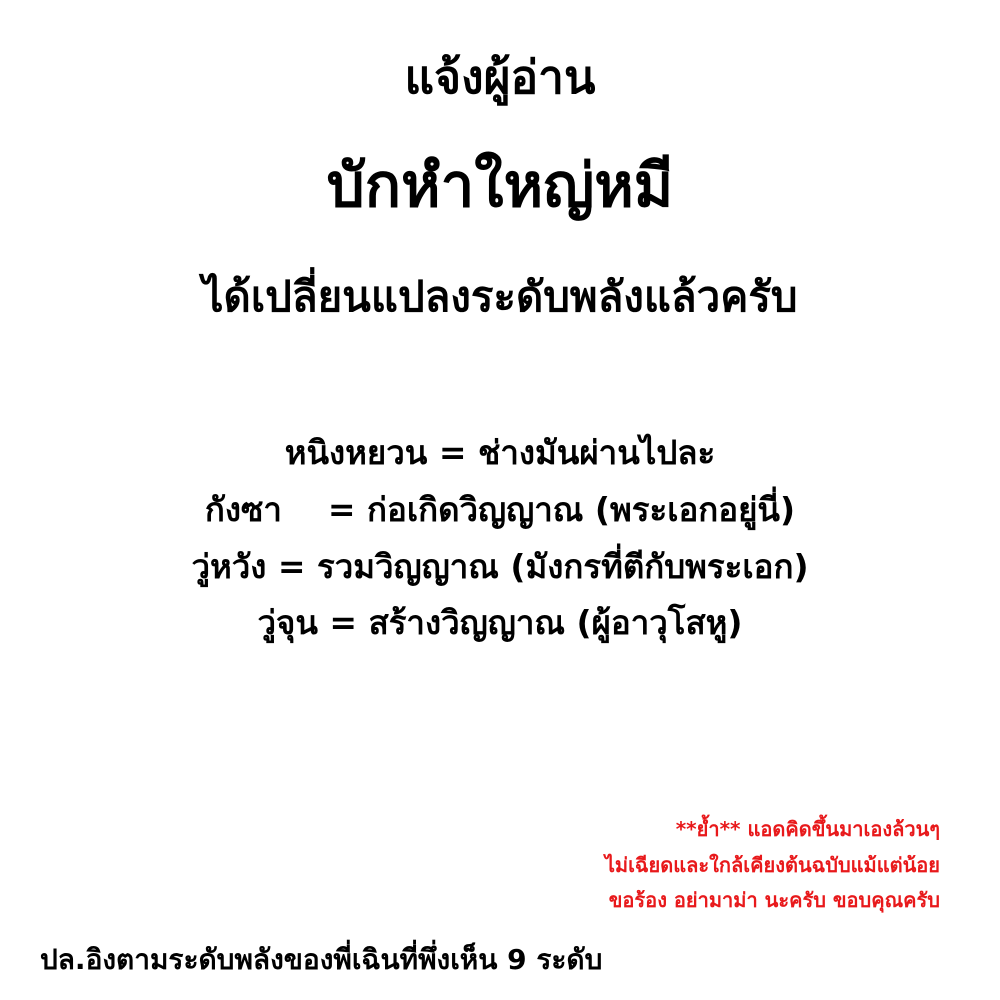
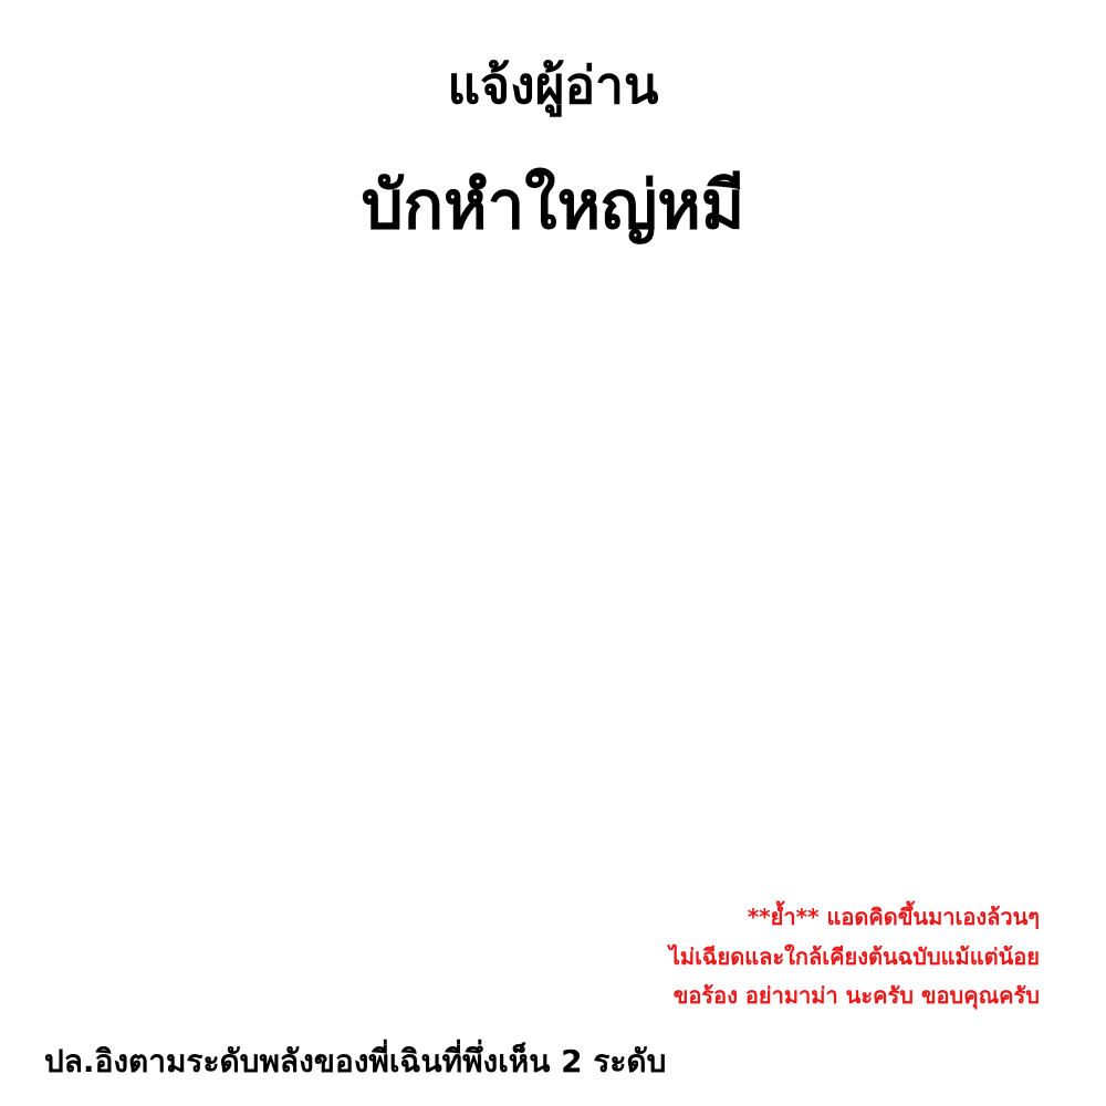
  แจ้งผู้อ่าน
  บักหำใหญ่หมี
- ได้เปลี่ยนแปลงระดับพลังแล้วครับ
- หนิงหยวน = ช่างมันผ่านไปละ
- กังซา = ก่อเกิดวิญญาณ (พระเอกอยู่นี่)
- วู่หวัง = รวมวิญญาณ (มังกรที่ตีกับพระเอก)
- วู่จุน = สร้างวิญญาณ (ผู้อาวุโสหู)
  **ย้ำ** แอดคิดขึ้นมาเองล้วนๆ
  ไม่เฉียดและใกล้เคียงต้นฉบับแม้แต่น้อย
  ขอร้อง อย่ามาม่า นะครับ ขอบคุณครับ
- ปล.อิงตามระดับพลังของพี่เฉินที่พึ่งเห็น 9 ระดับ
+ ปล.อิงตามระดับพลังของพี่เฉินที่พึ่งเห็น 2 ระดับ
